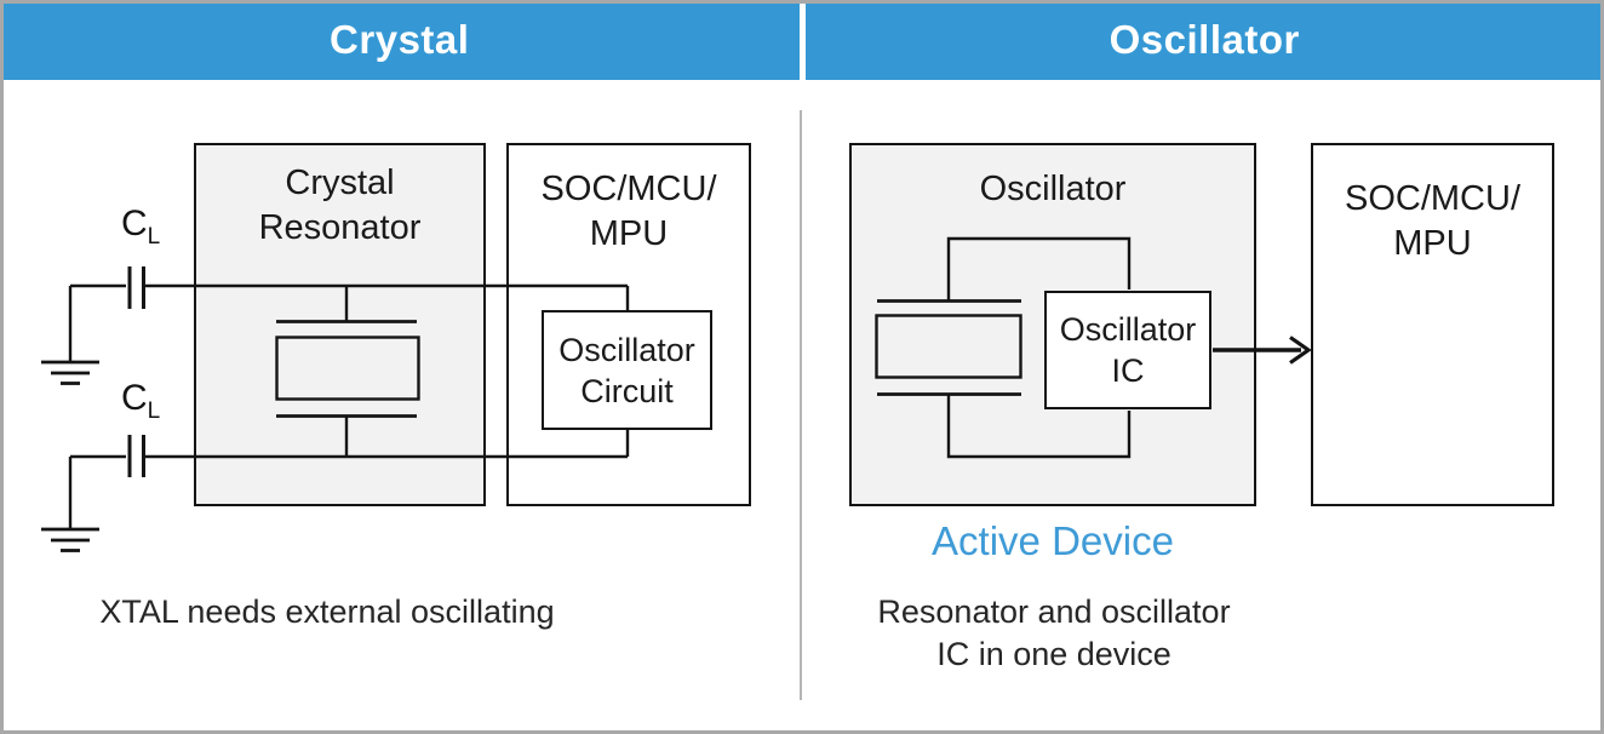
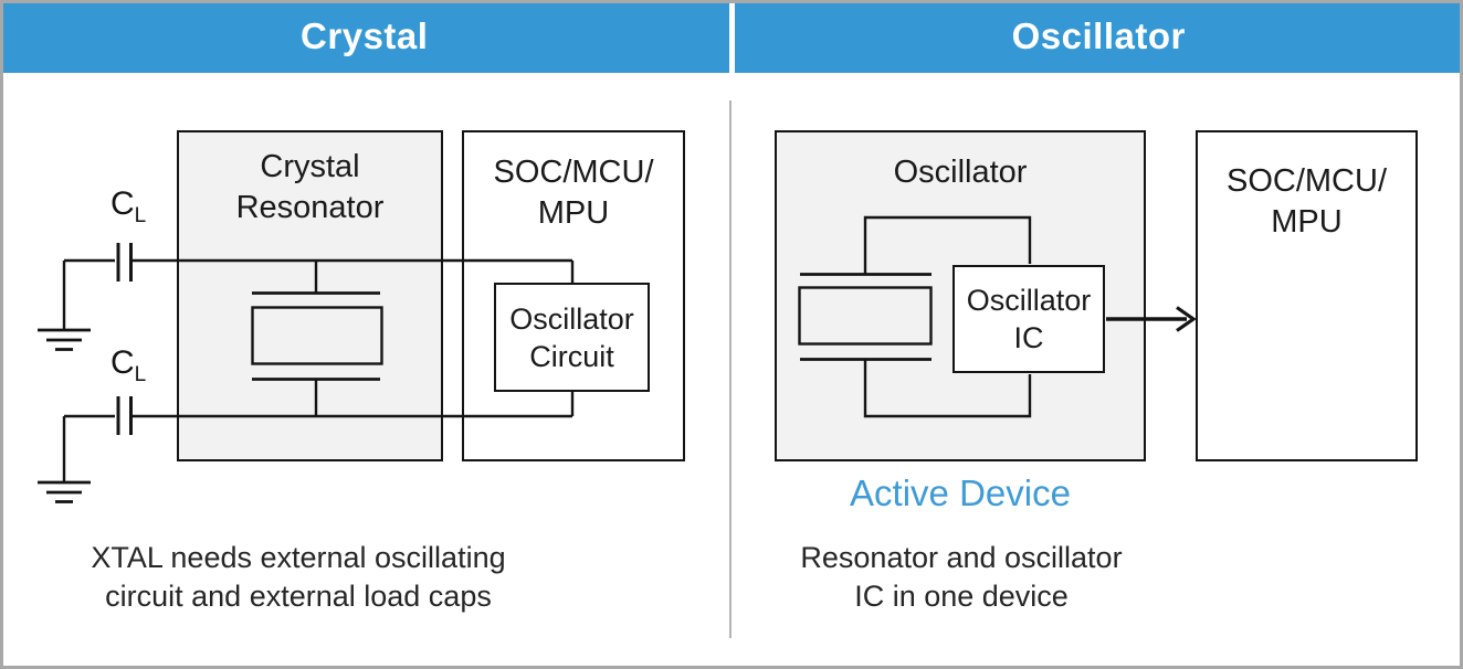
  Crystal
  Oscillator
  Crystal
  Resonator
  SOC/MCU/
  MPU
  Oscillator
  Circuit
  Oscillator
  Oscillator
  IC
  SOC/MCU/
  MPU
  CL
  CL
  Active Device
  XTAL needs external oscillating
+ circuit and external load caps
  Resonator and oscillator
  IC in one device
